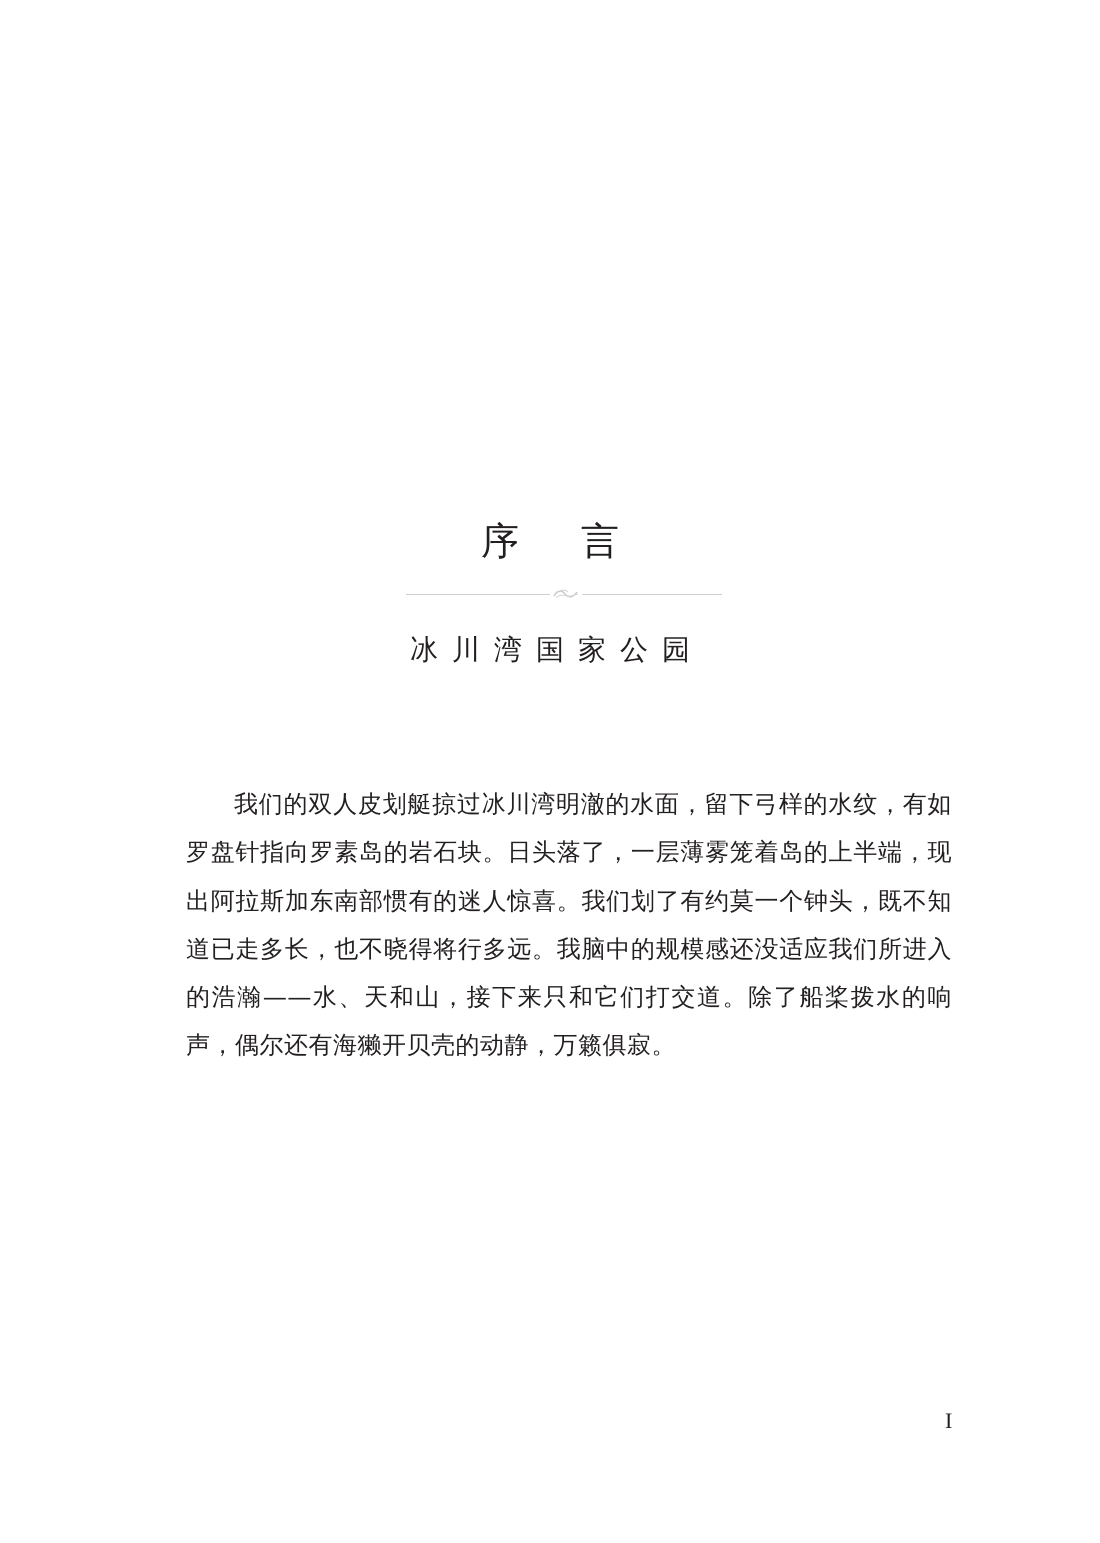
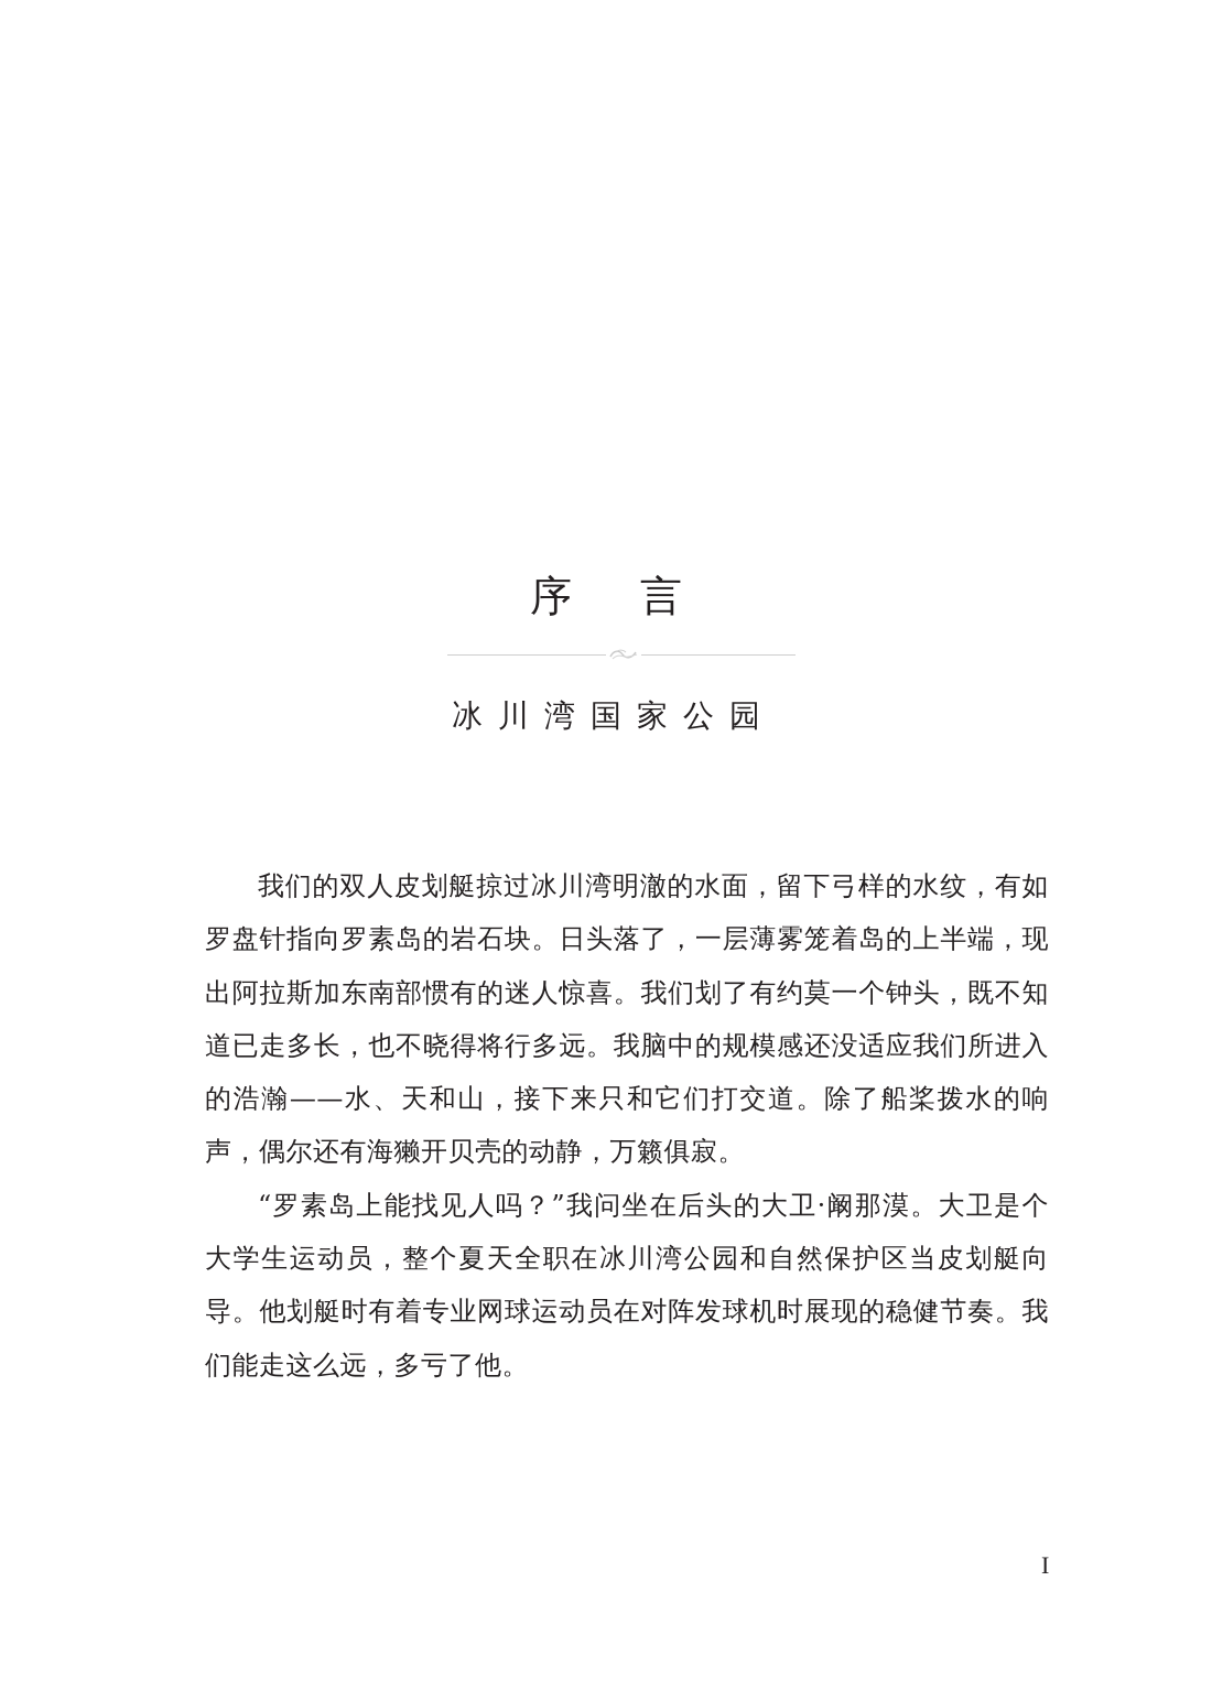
  序 言
  冰川湾国家公园
  我们的双人皮划艇掠过冰川湾明澈的水面，留下弓样的水纹，有如罗盘针指向罗素岛的岩石块。日头落了，一层薄雾笼着岛的上半端，现出阿拉斯加东南部惯有的迷人惊喜。我们划了有约莫一个钟头，既不知道已走多长，也不晓得将行多远。我脑中的规模感还没适应我们所进入的浩瀚——水、天和山，接下来只和它们打交道。除了船桨拨水的响声，偶尔还有海獭开贝壳的动静，万籁俱寂。
+ “罗素岛上能找见人吗？”我问坐在后头的大卫·阚那漠。大卫是个大学生运动员，整个夏天全职在冰川湾公园和自然保护区当皮划艇向导。他划艇时有着专业网球运动员在对阵发球机时展现的稳健节奏。我们能走这么远，多亏了他。
  I
